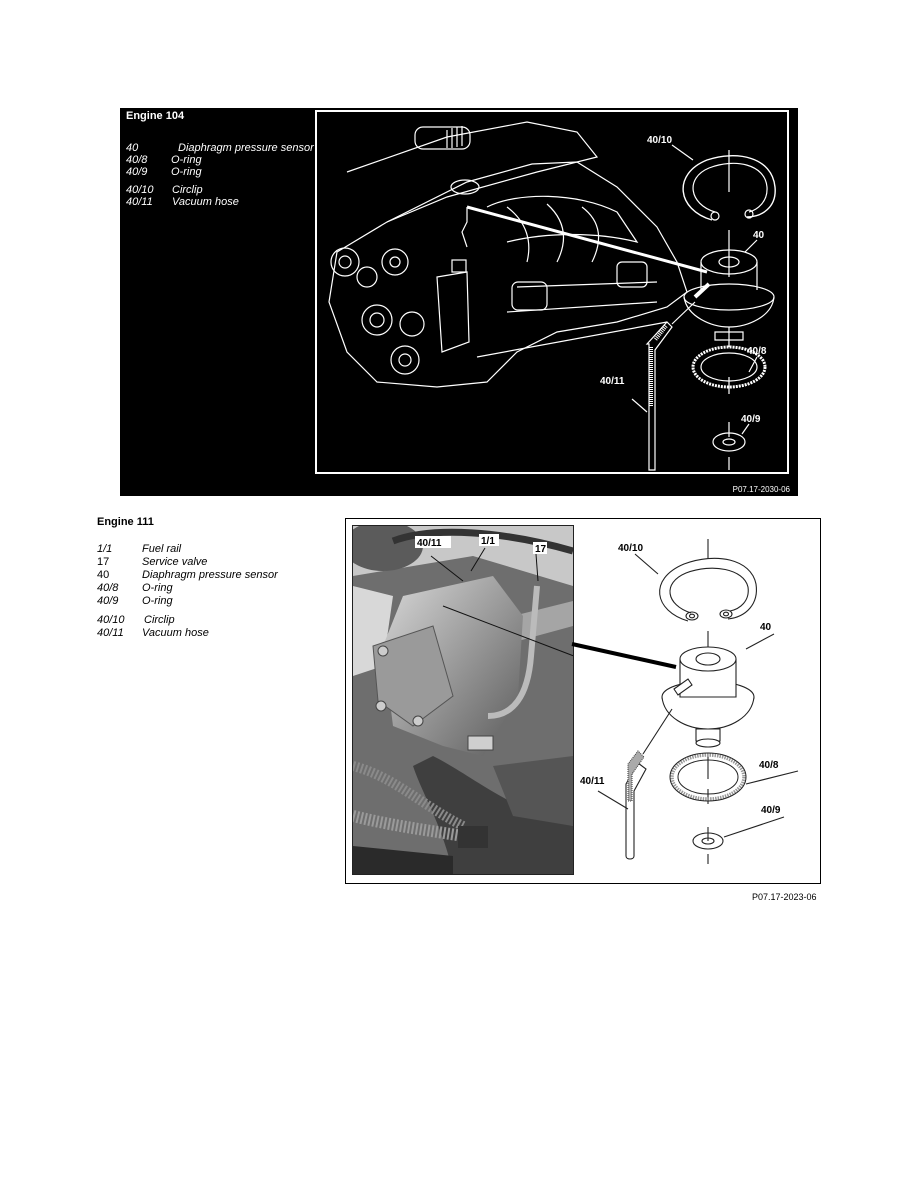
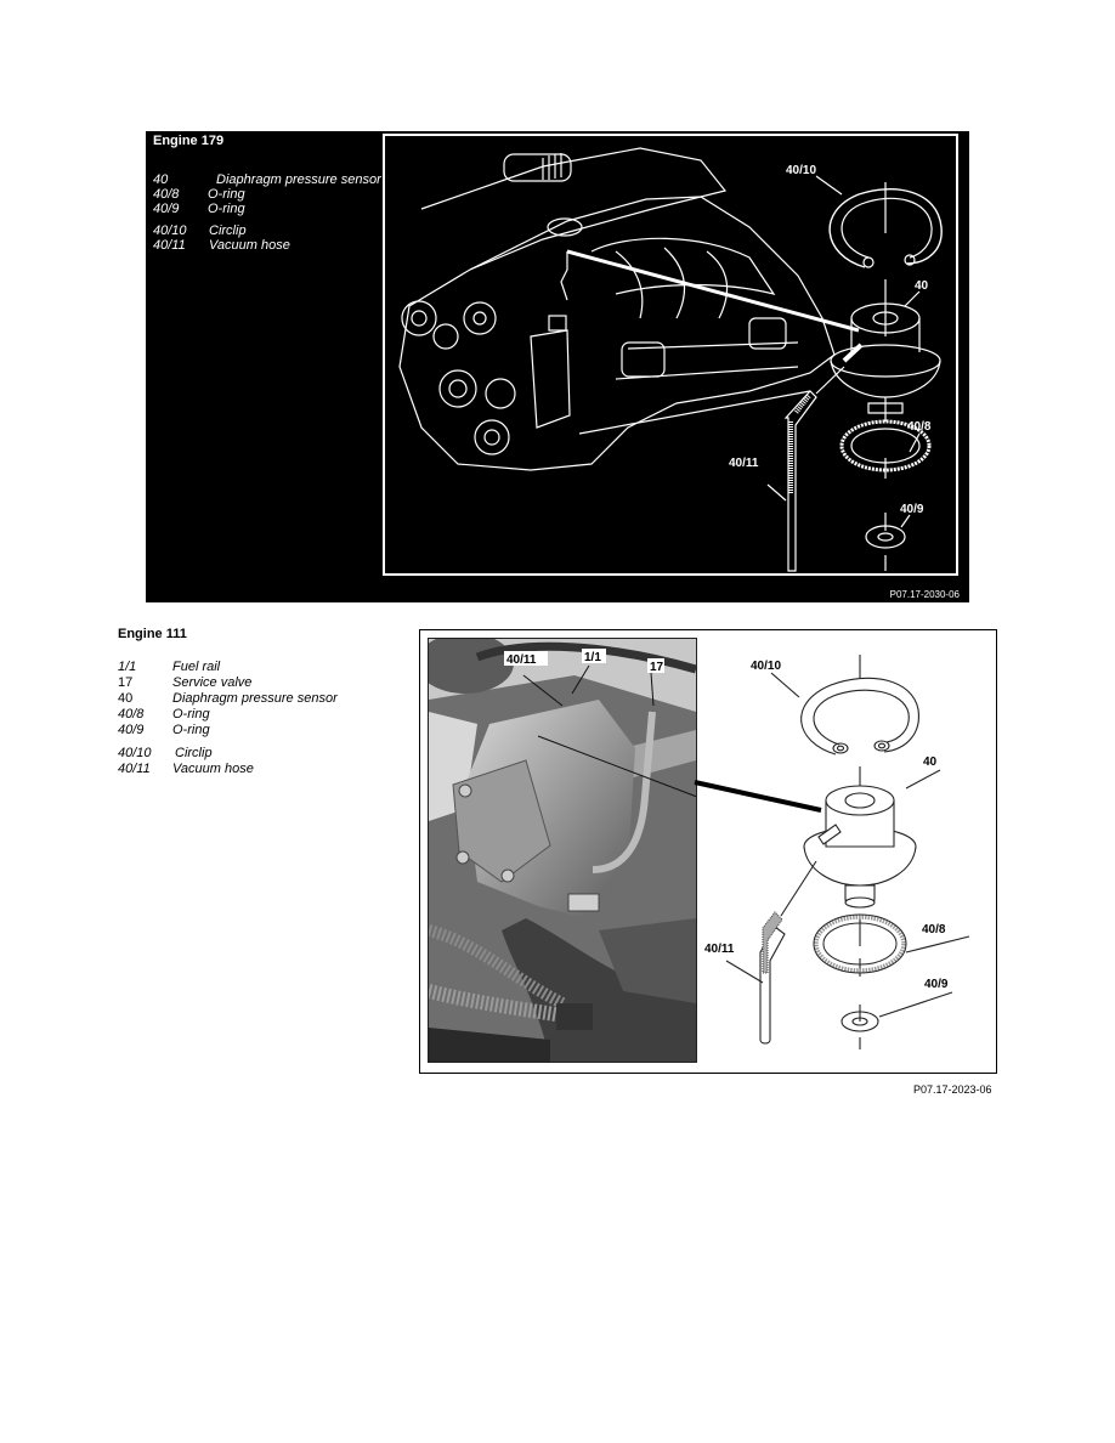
- Engine 104
+ Engine 179
  40
  Diaphragm pressure sensor
  40/8
  O-ring
  40/9
  O-ring
  40/10
  Circlip
  40/11
  Vacuum hose
  40/10
  40
  40/8
  40/9
  40/11
  P07.17-2030-06
  Engine 111
  1/1
  Fuel rail
  17
  Service valve
  40
  Diaphragm pressure sensor
  40/8
  O-ring
  40/9
  O-ring
  40/10
  Circlip
  40/11
  Vacuum hose
  40/11
  1/1
  17
  40/10
  40
  40/8
  40/9
  40/11
  P07.17-2023-06
